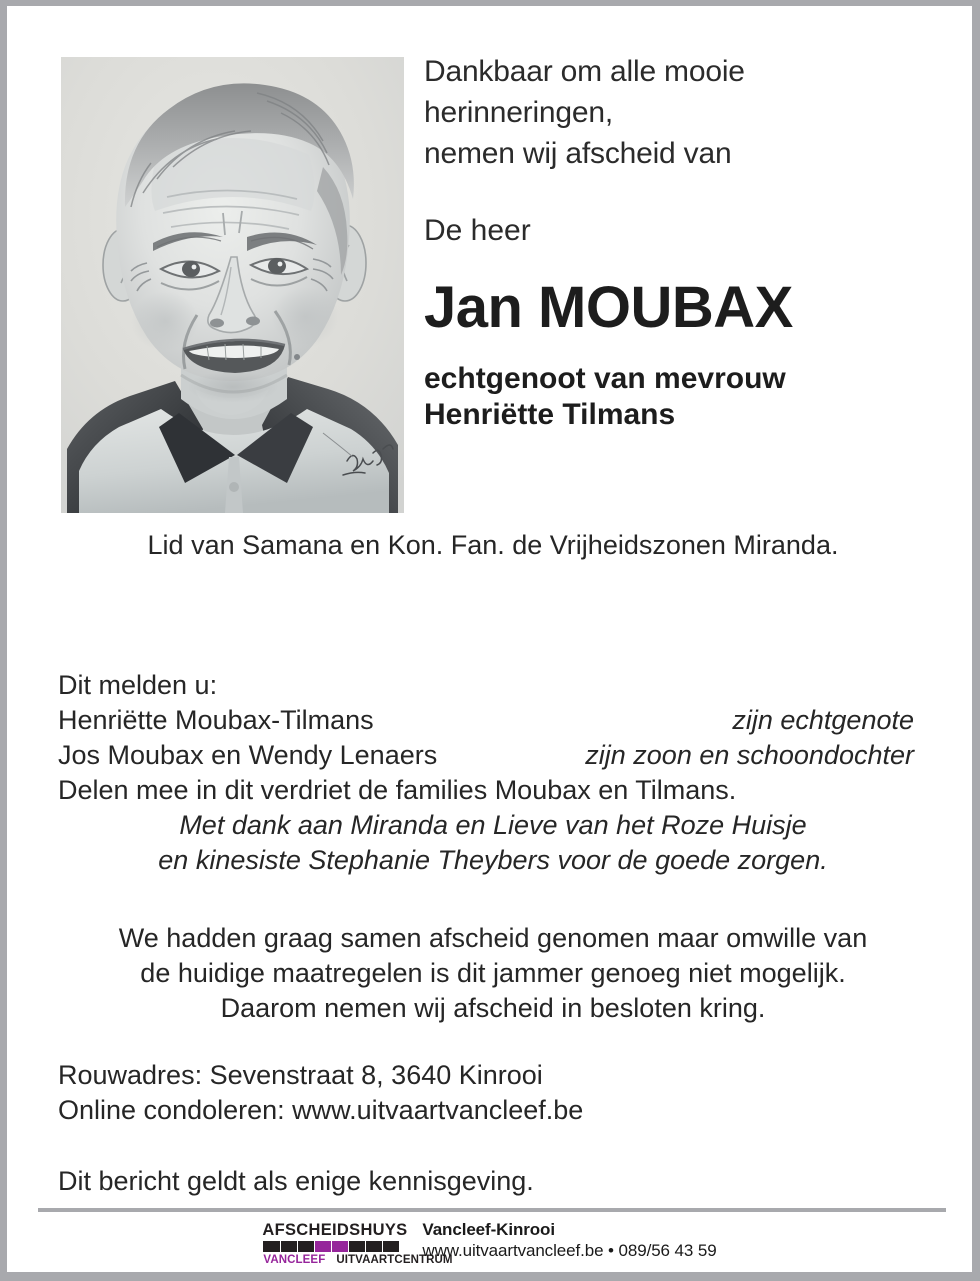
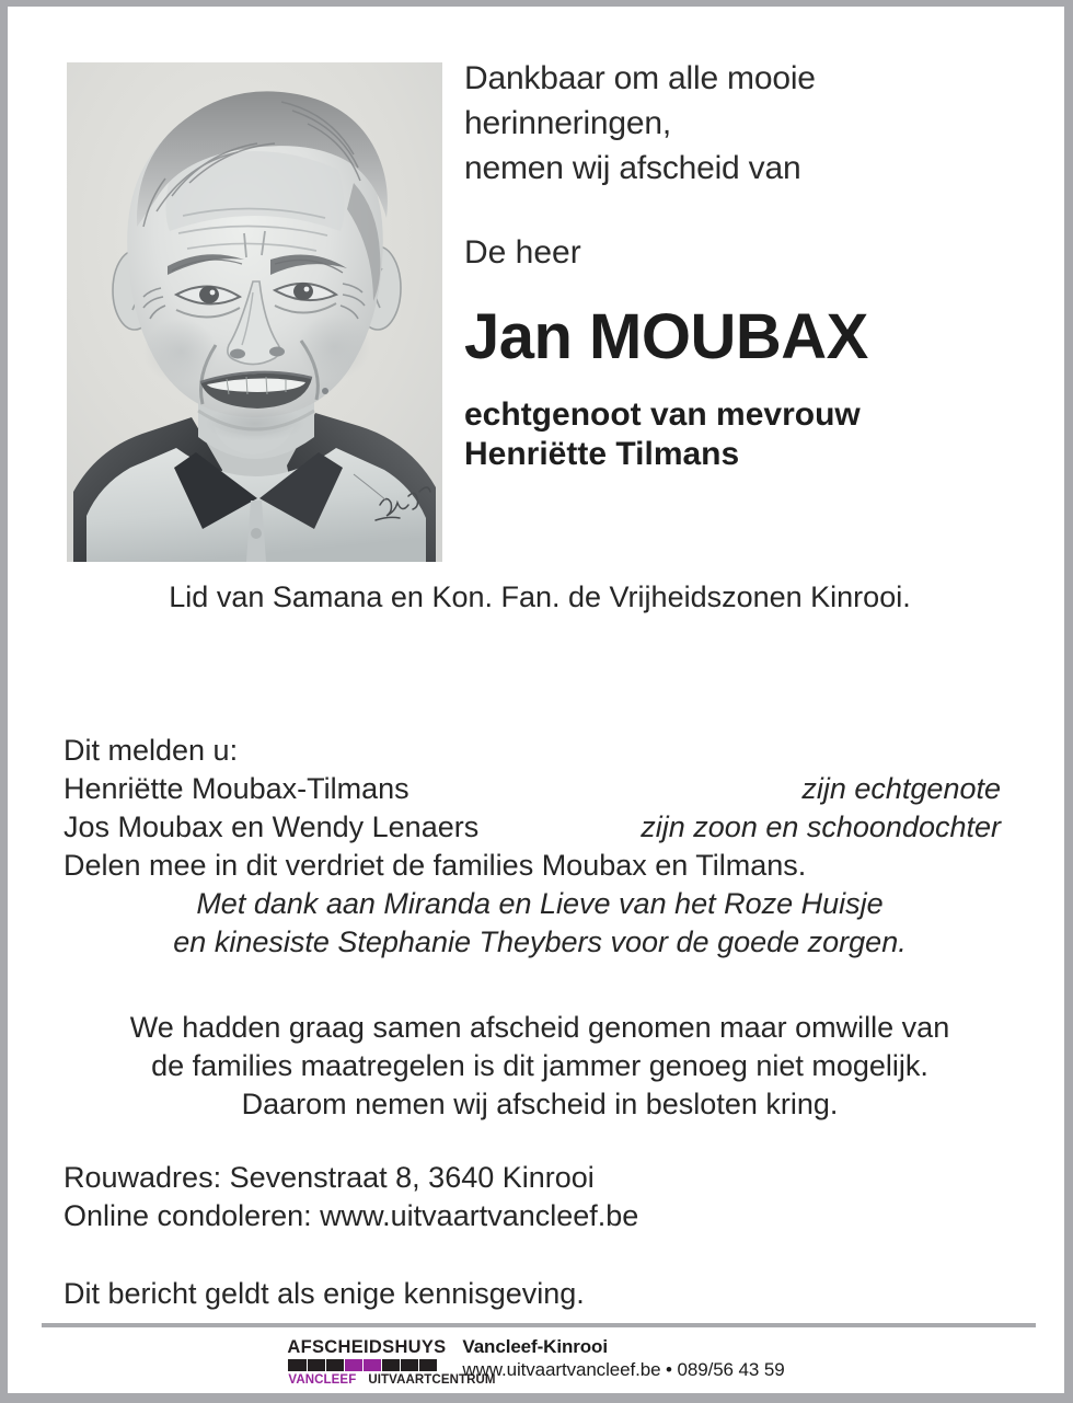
  Dankbaar om alle mooie
  herinneringen,
  nemen wij afscheid van
  De heer
  Jan MOUBAX
  echtgenoot van mevrouw
  Henriëtte Tilmans
- Lid van Samana en Kon. Fan. de Vrijheidszonen Miranda.
+ Lid van Samana en Kon. Fan. de Vrijheidszonen Kinrooi.
  Dit melden u:
  Henriëtte Moubax-Tilmans
  zijn echtgenote
  Jos Moubax en Wendy Lenaers
  zijn zoon en schoondochter
  Delen mee in dit verdriet de families Moubax en Tilmans.
  Met dank aan Miranda en Lieve van het Roze Huisje
  en kinesiste Stephanie Theybers voor de goede zorgen.
  We hadden graag samen afscheid genomen maar omwille van
- de huidige maatregelen is dit jammer genoeg niet mogelijk.
+ de families maatregelen is dit jammer genoeg niet mogelijk.
  Daarom nemen wij afscheid in besloten kring.
  Rouwadres: Sevenstraat 8, 3640 Kinrooi
  Online condoleren: www.uitvaartvancleef.be
  Dit bericht geldt als enige kennisgeving.
  AFSCHEIDSHUYS
  VANCLEEF
  UITVAARTCENTRUM
  Vancleef-Kinrooi
  www.uitvaartvancleef.be • 089/56 43 59
